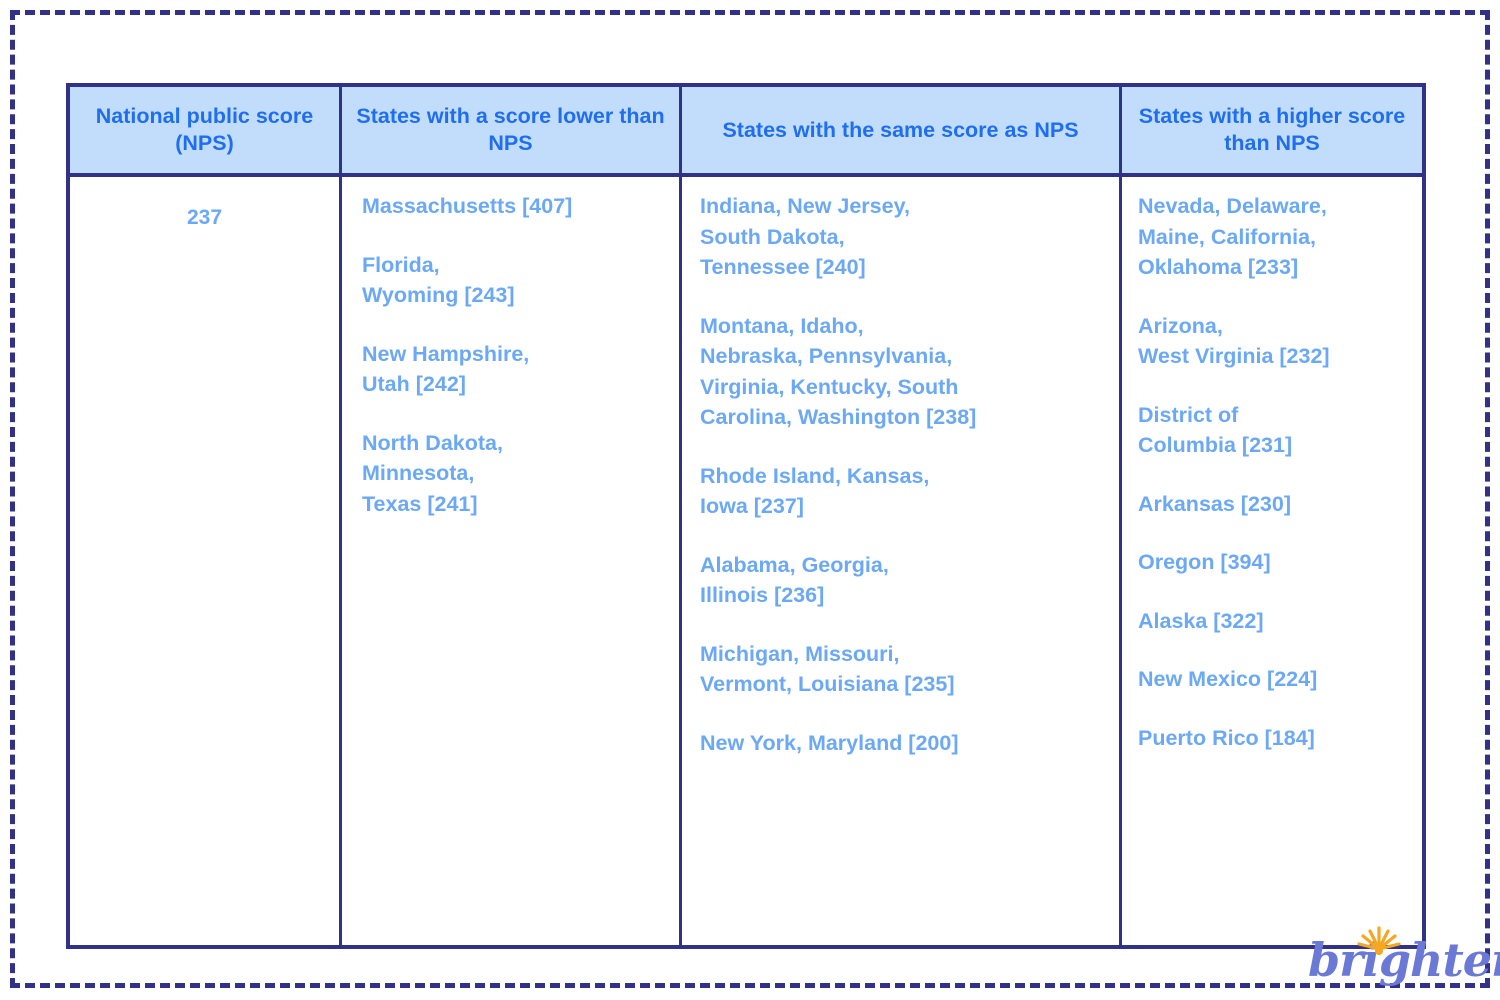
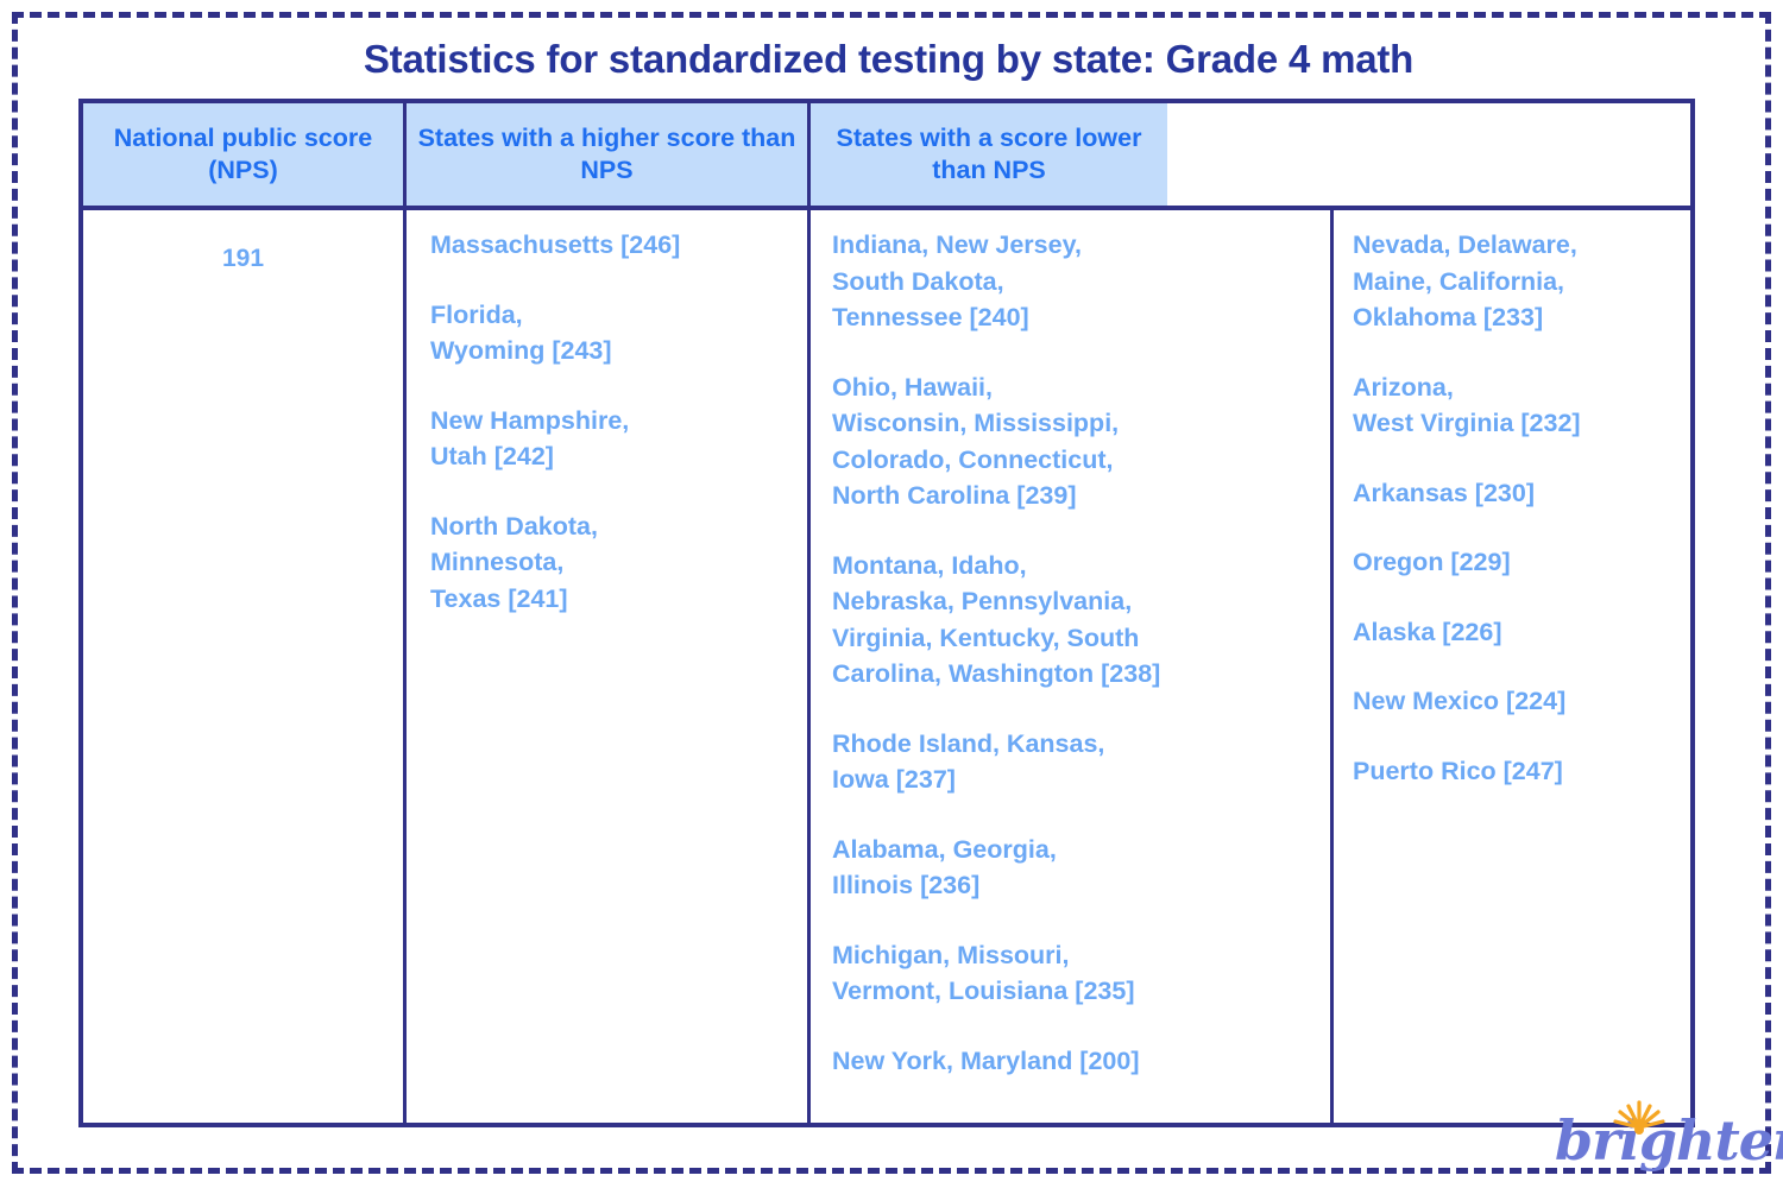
+ Statistics for standardized testing by state: Grade 4 math
  National public score (NPS)
- States with a score lower than NPS
+ States with a higher score than NPS
- States with the same score as NPS
- States with a higher score than NPS
+ States with a score lower than NPS
- 237
+ 191
- Massachusetts [407]
+ Massachusetts [246]
  Florida,
  Wyoming [243]
  New Hampshire,
  Utah [242]
  North Dakota,
  Minnesota,
  Texas [241]
  Indiana, New Jersey,
  South Dakota,
  Tennessee [240]
+ Ohio, Hawaii,
+ Wisconsin, Mississippi,
+ Colorado, Connecticut,
+ North Carolina [239]
  Montana, Idaho,
  Nebraska, Pennsylvania,
  Virginia, Kentucky, South
  Carolina, Washington [238]
  Rhode Island, Kansas,
  Iowa [237]
  Alabama, Georgia,
  Illinois [236]
  Michigan, Missouri,
  Vermont, Louisiana [235]
  New York, Maryland [200]
  Nevada, Delaware,
  Maine, California,
  Oklahoma [233]
  Arizona,
  West Virginia [232]
- District of
- Columbia [231]
  Arkansas [230]
- Oregon [394]
+ Oregon [229]
- Alaska [322]
+ Alaska [226]
  New Mexico [224]
- Puerto Rico [184]
+ Puerto Rico [247]
  brighte
